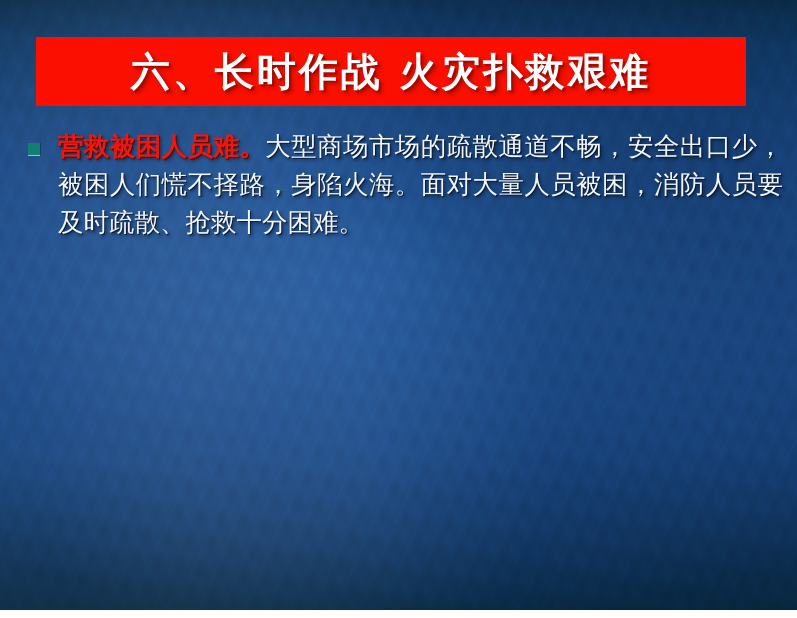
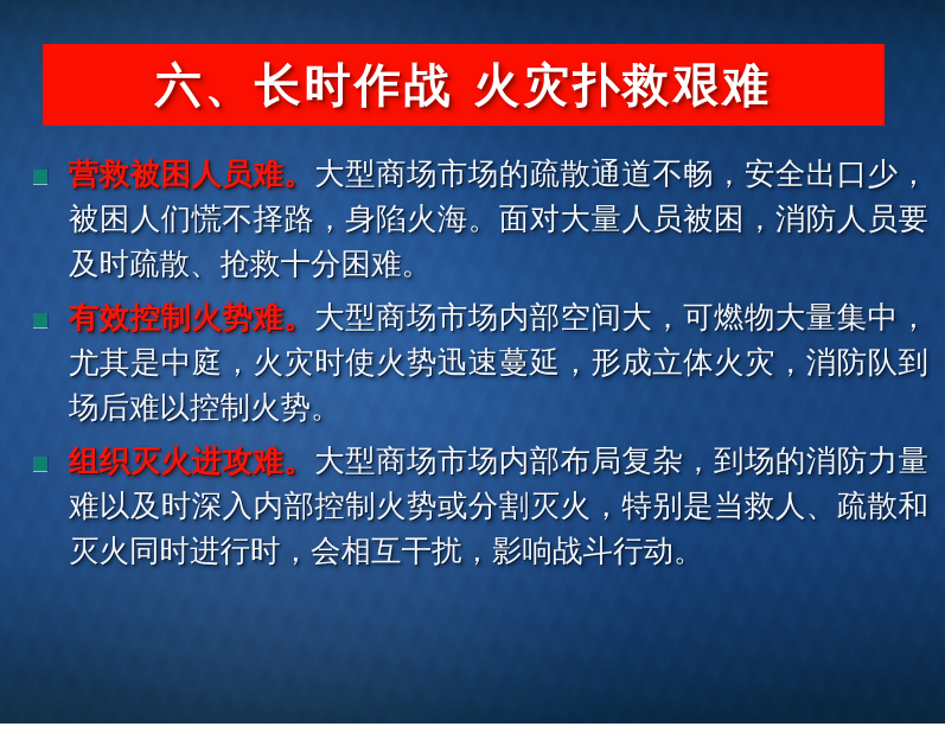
  六、长时作战 火灾扑救艰难
  营救被困人员难。大型商场市场的疏散通道不畅，安全出口少，被困人们慌不择路，身陷火海。面对大量人员被困，消防人员要及时疏散、抢救十分困难。
+ 有效控制火势难。大型商场市场内部空间大，可燃物大量集中，尤其是中庭，火灾时使火势迅速蔓延，形成立体火灾，消防队到场后难以控制火势。
+ 组织灭火进攻难。大型商场市场内部布局复杂，到场的消防力量难以及时深入内部控制火势或分割灭火，特别是当救人、疏散和灭火同时进行时，会相互干扰，影响战斗行动。
